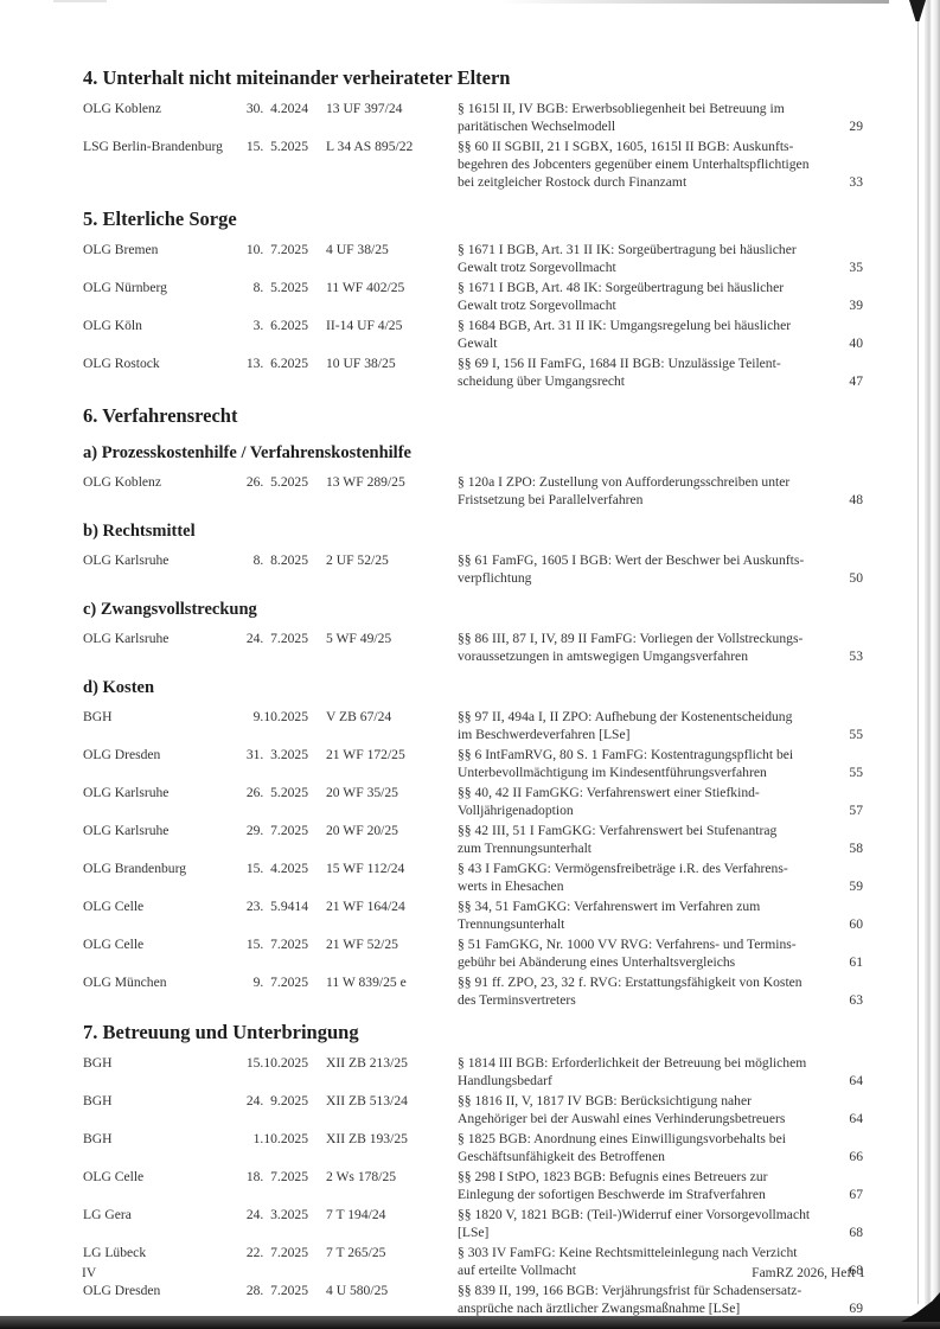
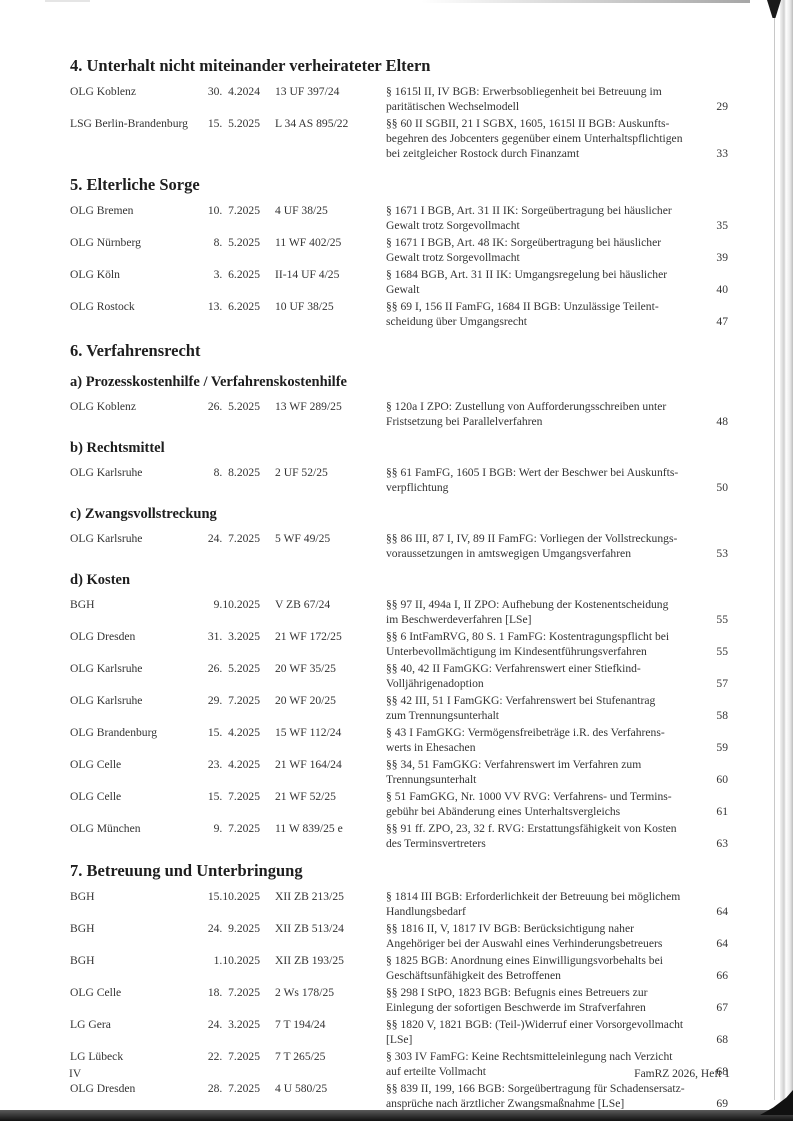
  4. Unterhalt nicht miteinander verheirateter Eltern
  OLG Koblenz
  30. 4.2024
  13 UF 397/24
  § 1615l II, IV BGB: Erwerbsobliegenheit bei Betreuung im
  paritätischen Wechselmodell
  29
  LSG Berlin-Brandenburg
  15. 5.2025
  L 34 AS 895/22
  §§ 60 II SGBII, 21 I SGBX, 1605, 1615l II BGB: Auskunfts-
  begehren des Jobcenters gegenüber einem Unterhaltspflichtigen
  bei zeitgleicher Rostock durch Finanzamt
  33
  5. Elterliche Sorge
  OLG Bremen
  10. 7.2025
  4 UF 38/25
  § 1671 I BGB, Art. 31 II IK: Sorgeübertragung bei häuslicher
  Gewalt trotz Sorgevollmacht
  35
  OLG Nürnberg
  8. 5.2025
  11 WF 402/25
  § 1671 I BGB, Art. 48 IK: Sorgeübertragung bei häuslicher
  Gewalt trotz Sorgevollmacht
  39
  OLG Köln
  3. 6.2025
  II-14 UF 4/25
  § 1684 BGB, Art. 31 II IK: Umgangsregelung bei häuslicher
  Gewalt
  40
  OLG Rostock
  13. 6.2025
  10 UF 38/25
  §§ 69 I, 156 II FamFG, 1684 II BGB: Unzulässige Teilent-
  scheidung über Umgangsrecht
  47
  6. Verfahrensrecht
  a) Prozesskostenhilfe / Verfahrenskostenhilfe
  OLG Koblenz
  26. 5.2025
  13 WF 289/25
  § 120a I ZPO: Zustellung von Aufforderungsschreiben unter
  Fristsetzung bei Parallelverfahren
  48
  b) Rechtsmittel
  OLG Karlsruhe
  8. 8.2025
  2 UF 52/25
  §§ 61 FamFG, 1605 I BGB: Wert der Beschwer bei Auskunfts-
  verpflichtung
  50
  c) Zwangsvollstreckung
  OLG Karlsruhe
  24. 7.2025
  5 WF 49/25
  §§ 86 III, 87 I, IV, 89 II FamFG: Vorliegen der Vollstreckungs-
  voraussetzungen in amtswegigen Umgangsverfahren
  53
  d) Kosten
  BGH
  9.10.2025
  V ZB 67/24
  §§ 97 II, 494a I, II ZPO: Aufhebung der Kostenentscheidung
  im Beschwerdeverfahren [LSe]
  55
  OLG Dresden
  31. 3.2025
  21 WF 172/25
  §§ 6 IntFamRVG, 80 S. 1 FamFG: Kostentragungspflicht bei
  Unterbevollmächtigung im Kindesentführungsverfahren
  55
  OLG Karlsruhe
  26. 5.2025
  20 WF 35/25
  §§ 40, 42 II FamGKG: Verfahrenswert einer Stiefkind-
  Volljährigenadoption
  57
  OLG Karlsruhe
  29. 7.2025
  20 WF 20/25
  §§ 42 III, 51 I FamGKG: Verfahrenswert bei Stufenantrag
  zum Trennungsunterhalt
  58
  OLG Brandenburg
  15. 4.2025
  15 WF 112/24
  § 43 I FamGKG: Vermögensfreibeträge i.R. des Verfahrens-
  werts in Ehesachen
  59
  OLG Celle
- 23. 5.9414
+ 23. 4.2025
  21 WF 164/24
  §§ 34, 51 FamGKG: Verfahrenswert im Verfahren zum
  Trennungsunterhalt
  60
  OLG Celle
  15. 7.2025
  21 WF 52/25
  § 51 FamGKG, Nr. 1000 VV RVG: Verfahrens- und Termins-
  gebühr bei Abänderung eines Unterhaltsvergleichs
  61
  OLG München
  9. 7.2025
  11 W 839/25 e
  §§ 91 ff. ZPO, 23, 32 f. RVG: Erstattungsfähigkeit von Kosten
  des Terminsvertreters
  63
  7. Betreuung und Unterbringung
  BGH
  15.10.2025
  XII ZB 213/25
  § 1814 III BGB: Erforderlichkeit der Betreuung bei möglichem
  Handlungsbedarf
  64
  BGH
  24. 9.2025
  XII ZB 513/24
  §§ 1816 II, V, 1817 IV BGB: Berücksichtigung naher
  Angehöriger bei der Auswahl eines Verhinderungsbetreuers
  64
  BGH
  1.10.2025
  XII ZB 193/25
  § 1825 BGB: Anordnung eines Einwilligungsvorbehalts bei
  Geschäftsunfähigkeit des Betroffenen
  66
  OLG Celle
  18. 7.2025
  2 Ws 178/25
  §§ 298 I StPO, 1823 BGB: Befugnis eines Betreuers zur
  Einlegung der sofortigen Beschwerde im Strafverfahren
  67
  LG Gera
  24. 3.2025
  7 T 194/24
  §§ 1820 V, 1821 BGB: (Teil-)Widerruf einer Vorsorgevollmacht
  [LSe]
  68
  LG Lübeck
  22. 7.2025
  7 T 265/25
  § 303 IV FamFG: Keine Rechtsmitteleinlegung nach Verzicht
  auf erteilte Vollmacht
  68
  OLG Dresden
  28. 7.2025
  4 U 580/25
- §§ 839 II, 199, 166 BGB: Verjährungsfrist für Schadensersatz-
+ §§ 839 II, 199, 166 BGB: Sorgeübertragung für Schadensersatz-
  ansprüche nach ärztlicher Zwangsmaßnahme [LSe]
  69
  IV
  FamRZ 2026, Heft 1
